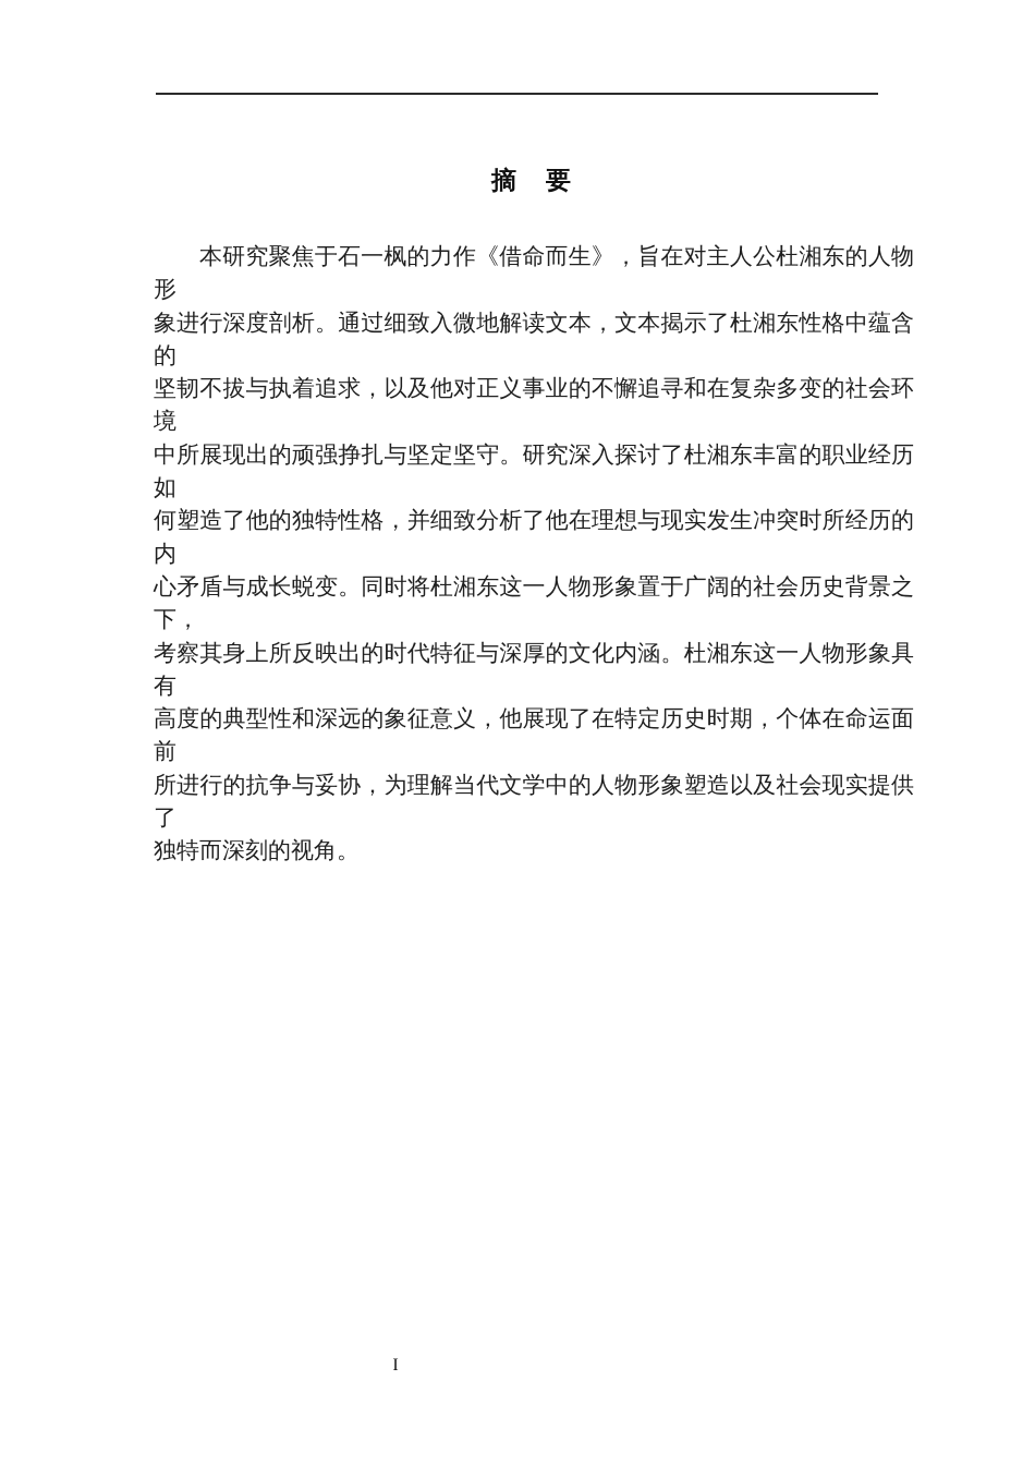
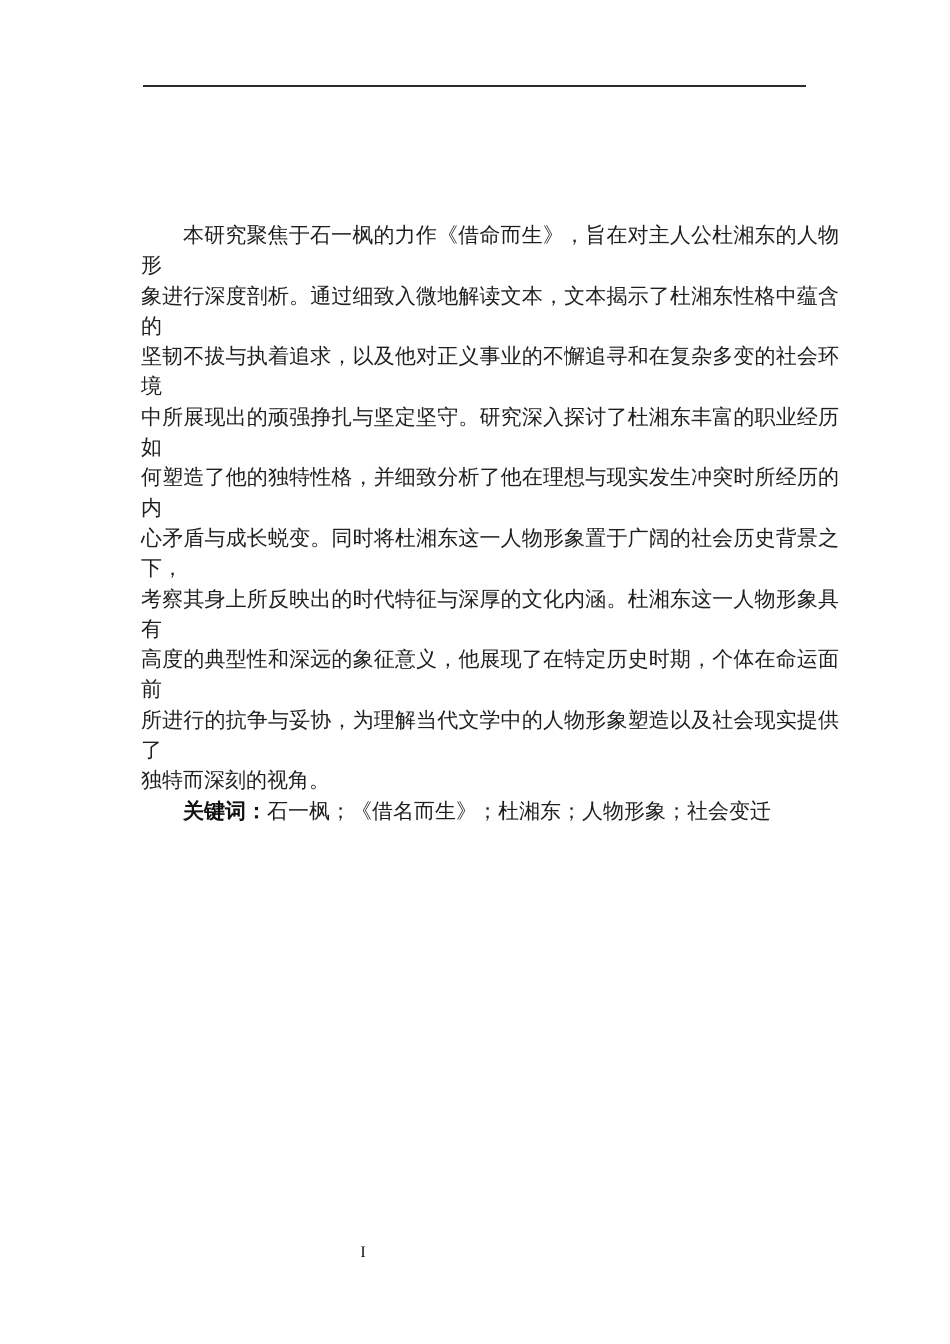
- 摘 要
  本研究聚焦于石一枫的力作《借命而生》，旨在对主人公杜湘东的人物形
  象进行深度剖析。通过细致入微地解读文本，文本揭示了杜湘东性格中蕴含的
  坚韧不拔与执着追求，以及他对正义事业的不懈追寻和在复杂多变的社会环境
  中所展现出的顽强挣扎与坚定坚守。研究深入探讨了杜湘东丰富的职业经历如
  何塑造了他的独特性格，并细致分析了他在理想与现实发生冲突时所经历的内
  心矛盾与成长蜕变。同时将杜湘东这一人物形象置于广阔的社会历史背景之下，
  考察其身上所反映出的时代特征与深厚的文化内涵。杜湘东这一人物形象具有
  高度的典型性和深远的象征意义，他展现了在特定历史时期，个体在命运面前
  所进行的抗争与妥协，为理解当代文学中的人物形象塑造以及社会现实提供了
  独特而深刻的视角。
+ 关键词：石一枫；《借名而生》；杜湘东；人物形象；社会变迁
  I
